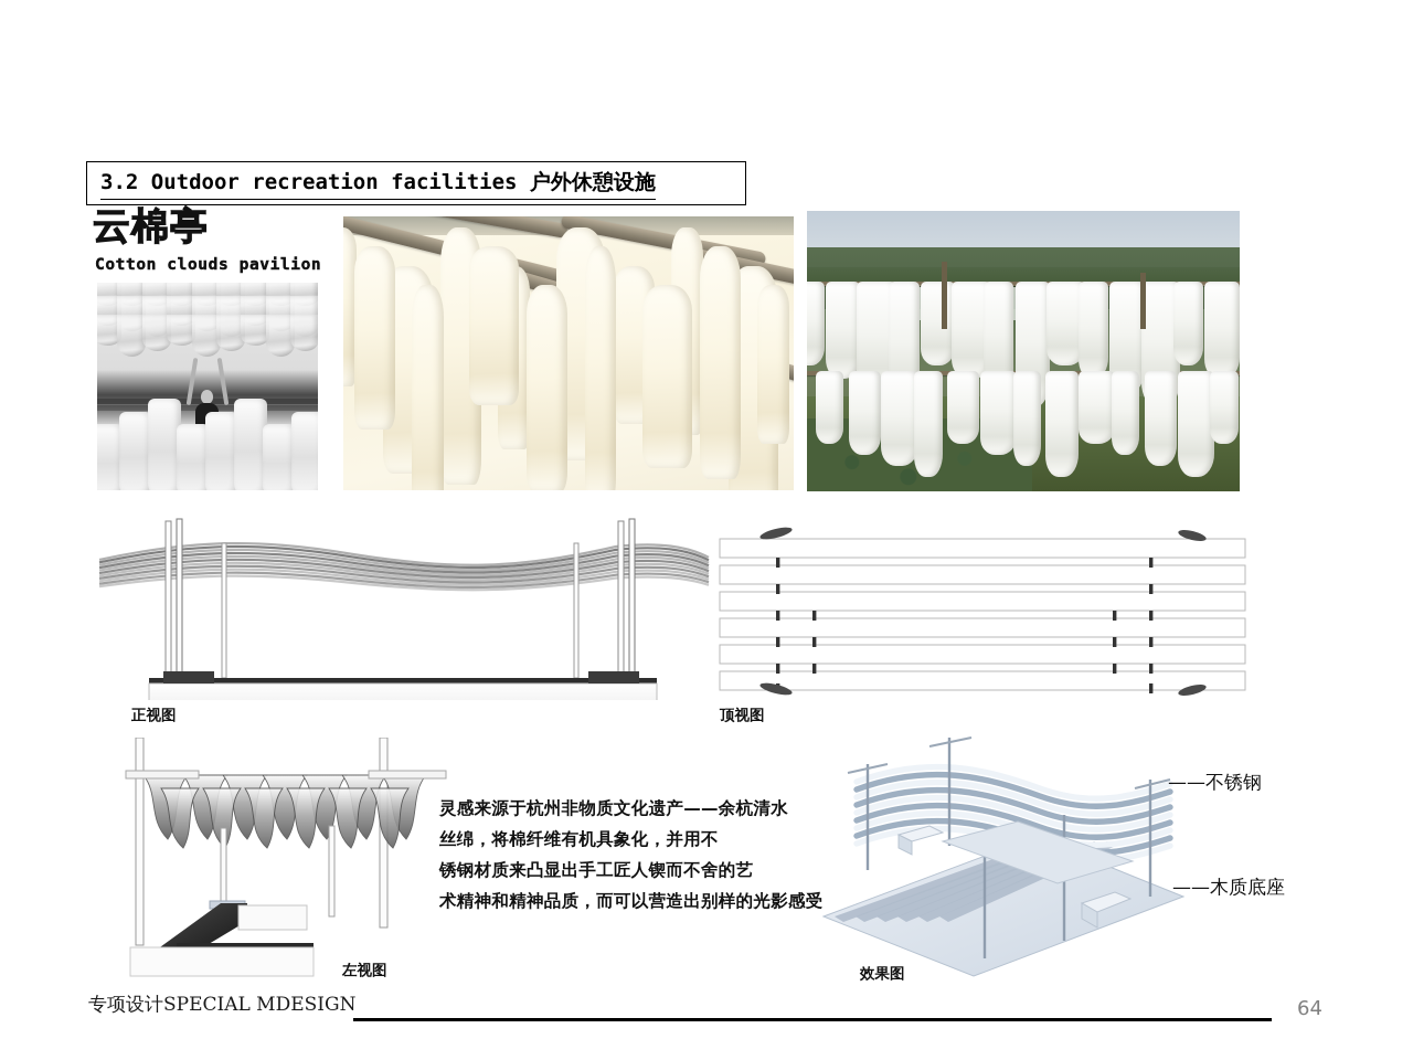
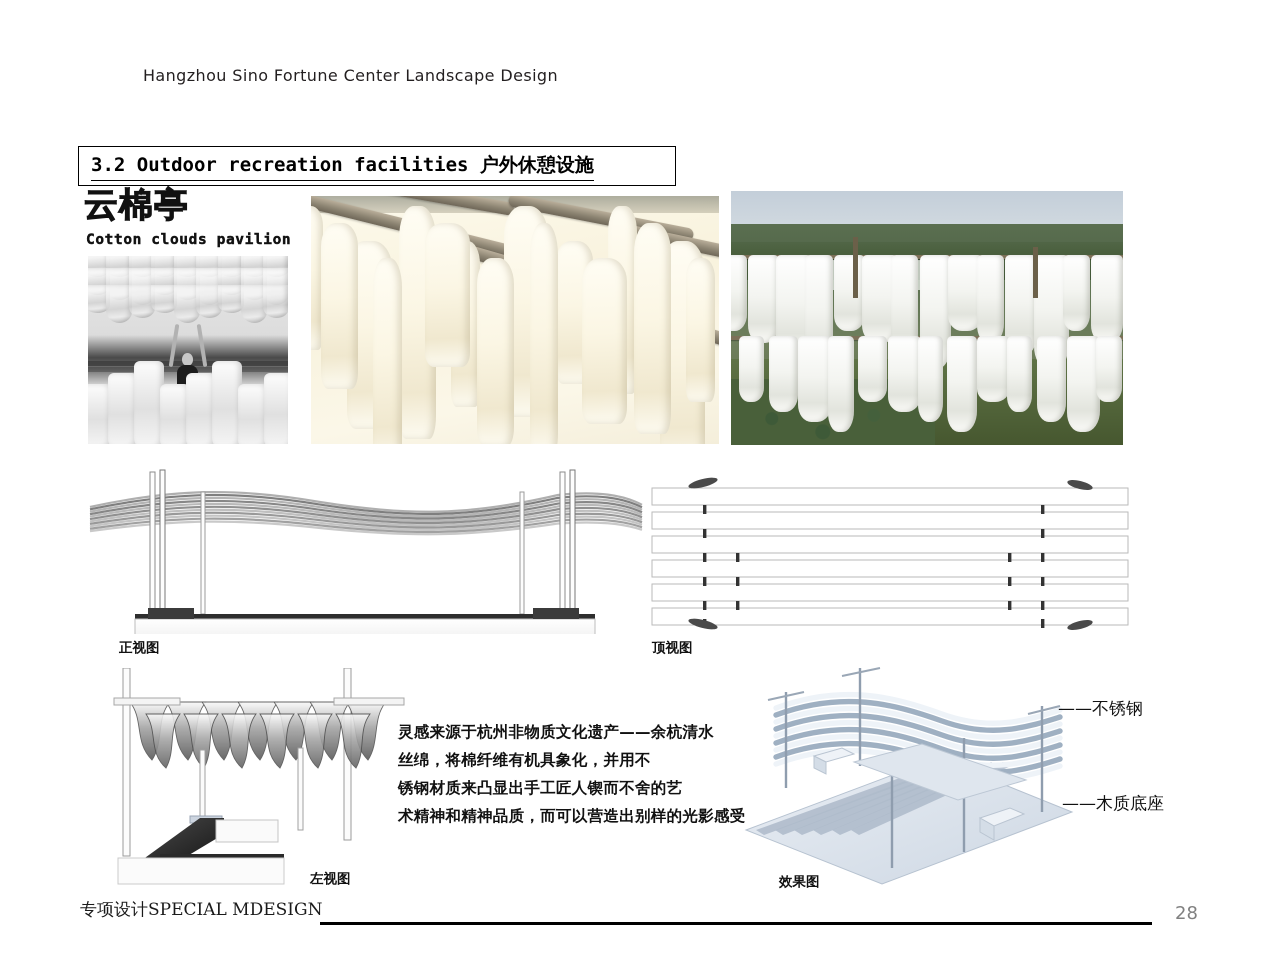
+ Hangzhou Sino Fortune Center Landscape Design
  3.2 Outdoor recreation facilities 户外休憩设施
  云棉亭
  Cotton clouds pavilion
  正视图
  顶视图
  左视图
  效果图
  灵感来源于杭州非物质文化遗产——余杭清水
  丝绵，将棉纤维有机具象化，并用不
  锈钢材质来凸显出手工匠人锲而不舍的艺
  术精神和精神品质，而可以营造出别样的光影感受
  ——不锈钢
  ——木质底座
  专项设计SPECIAL MDESIGN
- 64
+ 28
